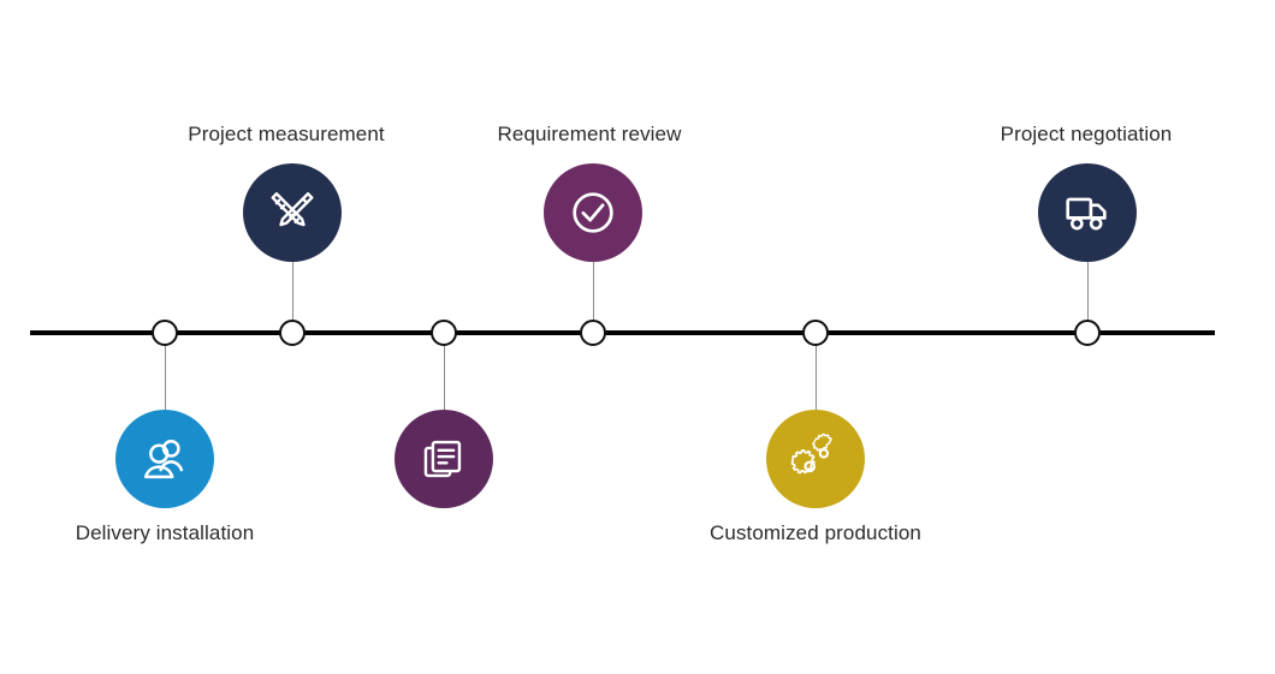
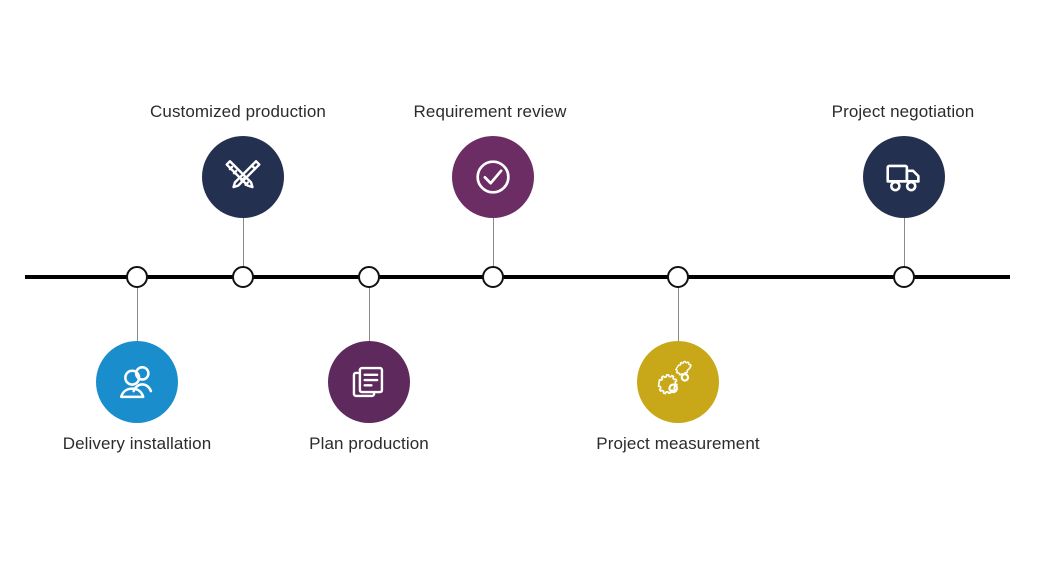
  Delivery installation
- Project measurement
+ Customized production
+ Plan production
  Requirement review
- Customized production
+ Project measurement
  Project negotiation
